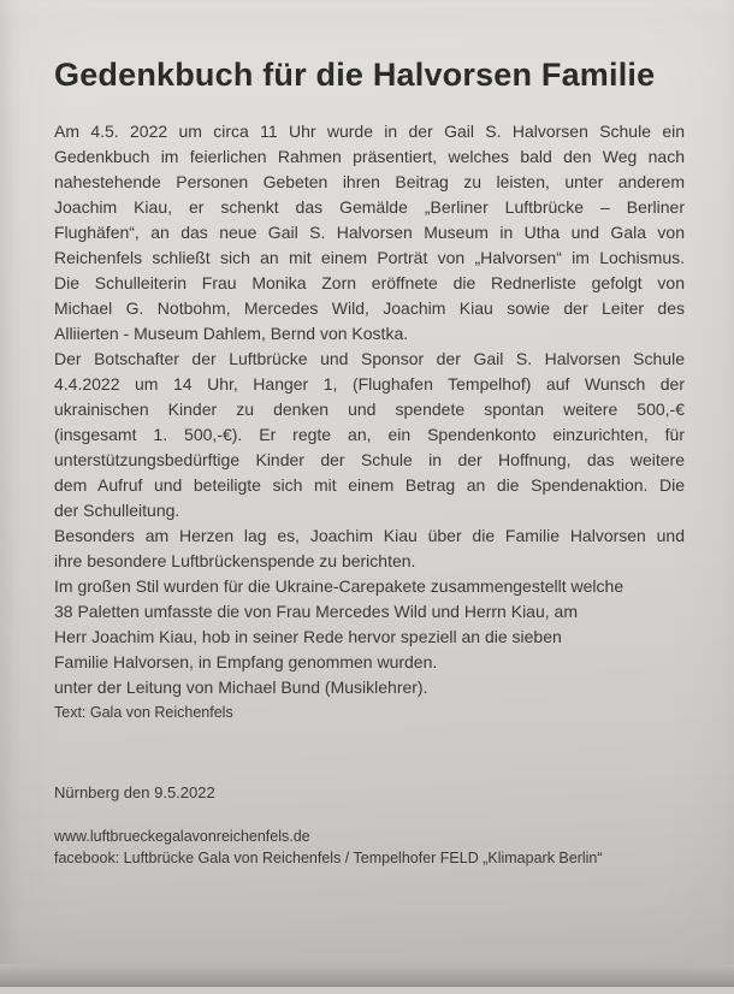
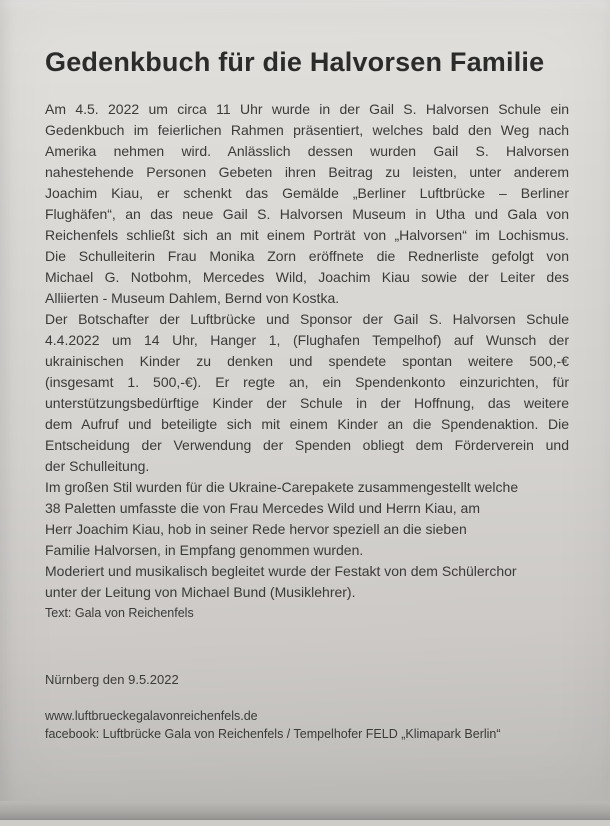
  Gedenkbuch für die Halvorsen Familie
  Am 4.5. 2022 um circa 11 Uhr wurde in der Gail S. Halvorsen Schule ein
  Gedenkbuch im feierlichen Rahmen präsentiert, welches bald den Weg nach
+ Amerika nehmen wird. Anlässlich dessen wurden Gail S. Halvorsen
  nahestehende Personen Gebeten ihren Beitrag zu leisten, unter anderem
  Joachim Kiau, er schenkt das Gemälde „Berliner Luftbrücke – Berliner
  Flughäfen“, an das neue Gail S. Halvorsen Museum in Utha und Gala von
  Reichenfels schließt sich an mit einem Porträt von „Halvorsen“ im Lochismus.
  Die Schulleiterin Frau Monika Zorn eröffnete die Rednerliste gefolgt von
  Michael G. Notbohm, Mercedes Wild, Joachim Kiau sowie der Leiter des
  Alliierten - Museum Dahlem, Bernd von Kostka.
  Der Botschafter der Luftbrücke und Sponsor der Gail S. Halvorsen Schule
  4.4.2022 um 14 Uhr, Hanger 1, (Flughafen Tempelhof) auf Wunsch der
  ukrainischen Kinder zu denken und spendete spontan weitere 500,-€
  (insgesamt 1. 500,-€). Er regte an, ein Spendenkonto einzurichten, für
  unterstützungsbedürftige Kinder der Schule in der Hoffnung, das weitere
- dem Aufruf und beteiligte sich mit einem Betrag an die Spendenaktion. Die
+ dem Aufruf und beteiligte sich mit einem Kinder an die Spendenaktion. Die
+ Entscheidung der Verwendung der Spenden obliegt dem Förderverein und
  der Schulleitung.
- Besonders am Herzen lag es, Joachim Kiau über die Familie Halvorsen und
- ihre besondere Luftbrückenspende zu berichten.
  Im großen Stil wurden für die Ukraine-Carepakete zusammengestellt welche
  38 Paletten umfasste die von Frau Mercedes Wild und Herrn Kiau, am
  Herr Joachim Kiau, hob in seiner Rede hervor speziell an die sieben
  Familie Halvorsen, in Empfang genommen wurden.
+ Moderiert und musikalisch begleitet wurde der Festakt von dem Schülerchor
  unter der Leitung von Michael Bund (Musiklehrer).
  Text: Gala von Reichenfels
  Nürnberg den 9.5.2022
  www.luftbrueckegalavonreichenfels.de
  facebook: Luftbrücke Gala von Reichenfels / Tempelhofer FELD „Klimapark Berlin“
